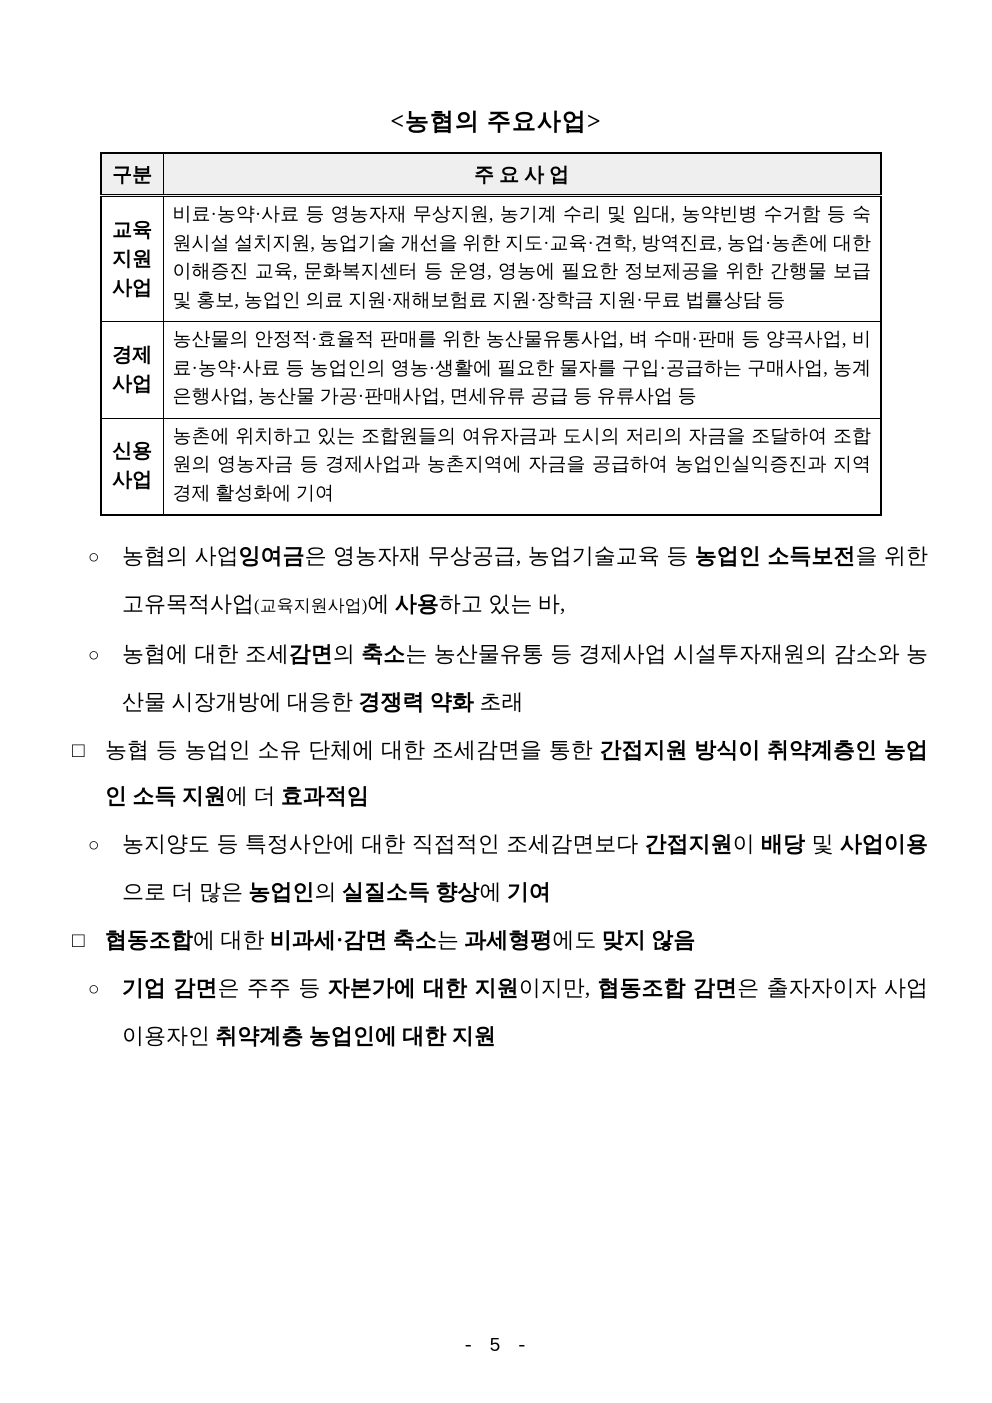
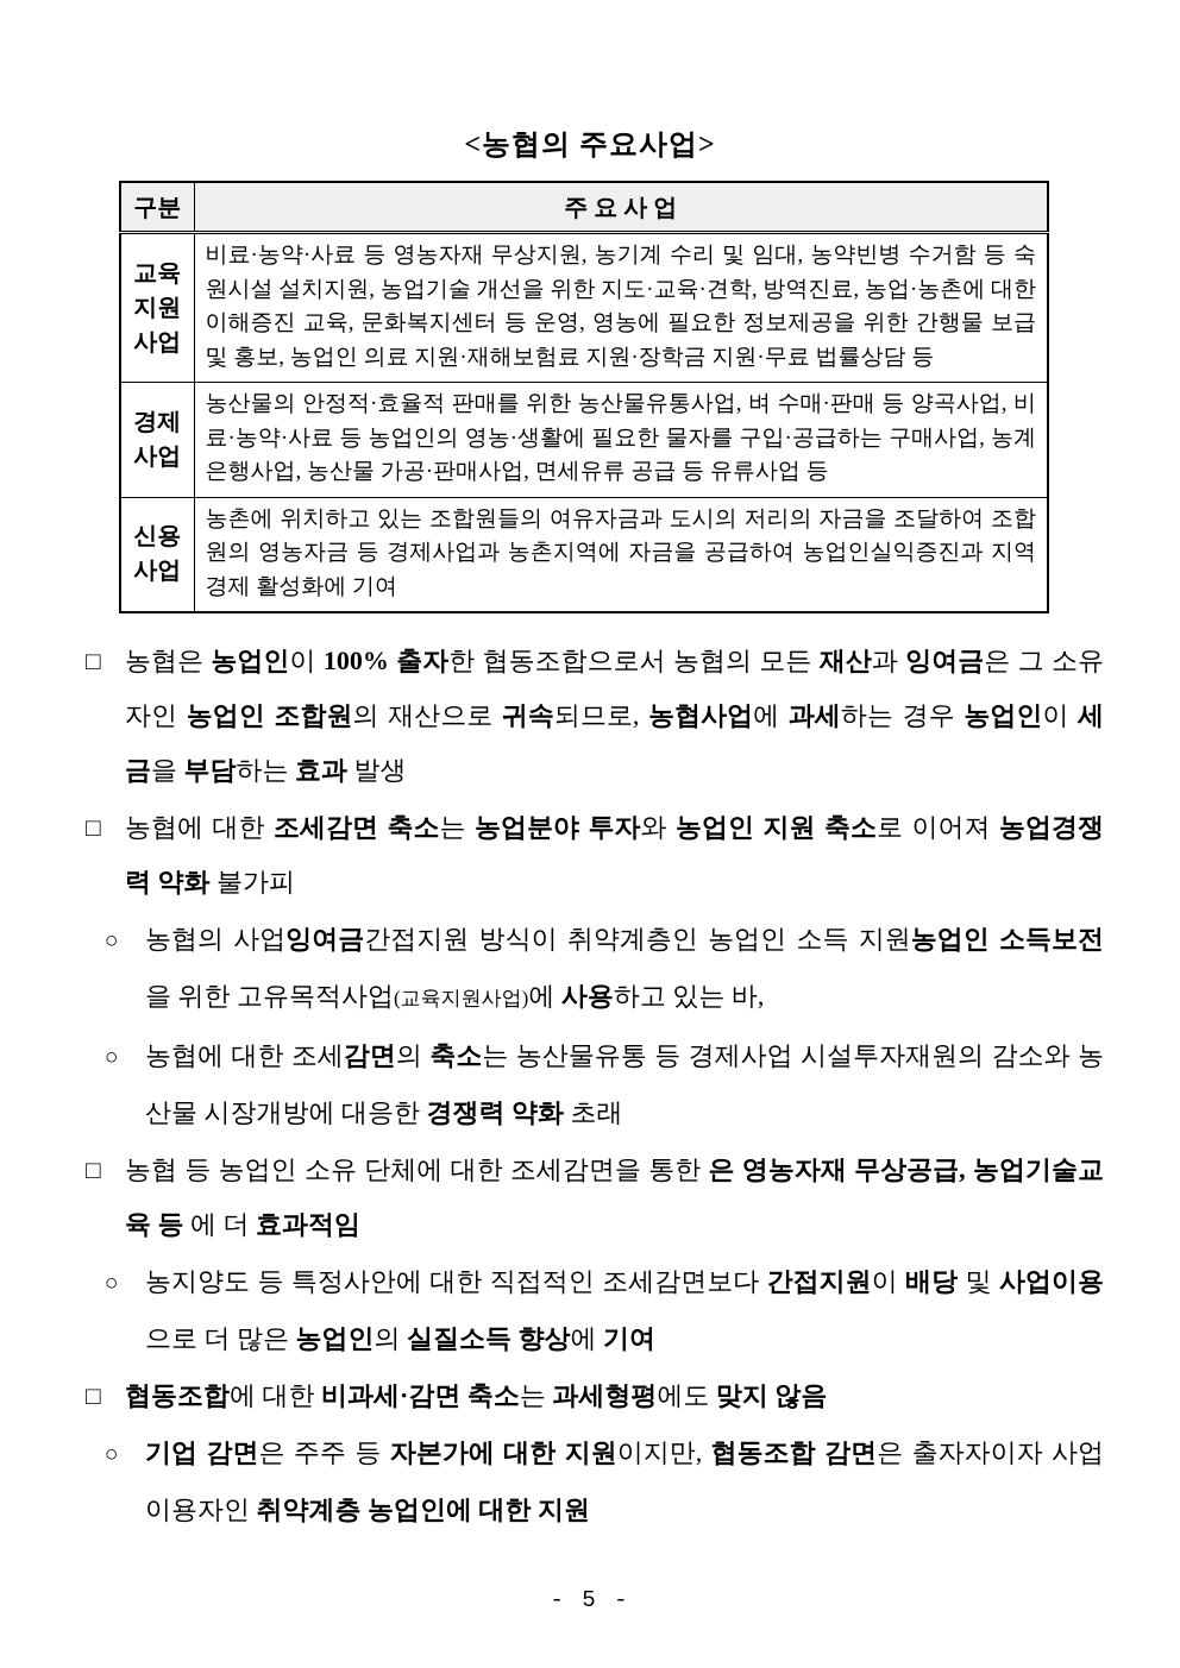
  <농협의 주요사업>
  구분	주 요 사 업
  교육 지원 사업	비료·농약·사료 등 영농자재 무상지원, 농기계 수리 및 임대, 농약빈병 수거함 등 숙원시설 설치지원, 농업기술 개선을 위한 지도·교육·견학, 방역진료, 농업·농촌에 대한 이해증진 교육, 문화복지센터 등 운영, 영농에 필요한 정보제공을 위한 간행물 보급 및 홍보, 농업인 의료 지원·재해보험료 지원·장학금 지원·무료 법률상담 등
  경제 사업	농산물의 안정적·효율적 판매를 위한 농산물유통사업, 벼 수매·판매 등 양곡사업, 비료·농약·사료 등 농업인의 영농·생활에 필요한 물자를 구입·공급하는 구매사업, 농계은행사업, 농산물 가공·판매사업, 면세유류 공급 등 유류사업 등
  신용 사업	농촌에 위치하고 있는 조합원들의 여유자금과 도시의 저리의 자금을 조달하여 조합원의 영농자금 등 경제사업과 농촌지역에 자금을 공급하여 농업인실익증진과 지역경제 활성화에 기여
+ □ 농협은 농업인이 100% 출자한 협동조합으로서 농협의 모든 재산과 잉여금은 그 소유자인 농업인 조합원의 재산으로 귀속되므로, 농협사업에 과세하는 경우 농업인이 세금을 부담하는 효과 발생
+ □ 농협에 대한 조세감면 축소는 농업분야 투자와 농업인 지원 축소로 이어져 농업경쟁력 약화 불가피
- ○ 농협의 사업잉여금은 영농자재 무상공급, 농업기술교육 등 농업인 소득보전을 위한 고유목적사업(교육지원사업)에 사용하고 있는 바,
+ ○ 농협의 사업잉여금간접지원 방식이 취약계층인 농업인 소득 지원농업인 소득보전을 위한 고유목적사업(교육지원사업)에 사용하고 있는 바,
  ○ 농협에 대한 조세감면의 축소는 농산물유통 등 경제사업 시설투자재원의 감소와 농산물 시장개방에 대응한 경쟁력 약화 초래
- □ 농협 등 농업인 소유 단체에 대한 조세감면을 통한 간접지원 방식이 취약계층인 농업인 소득 지원에 더 효과적임
+ □ 농협 등 농업인 소유 단체에 대한 조세감면을 통한 은 영농자재 무상공급, 농업기술교육 등 에 더 효과적임
  ○ 농지양도 등 특정사안에 대한 직접적인 조세감면보다 간접지원이 배당 및 사업이용으로 더 많은 농업인의 실질소득 향상에 기여
  □ 협동조합에 대한 비과세·감면 축소는 과세형평에도 맞지 않음
  ○ 기업 감면은 주주 등 자본가에 대한 지원이지만, 협동조합 감면은 출자자이자 사업이용자인 취약계층 농업인에 대한 지원
  - 5 -
